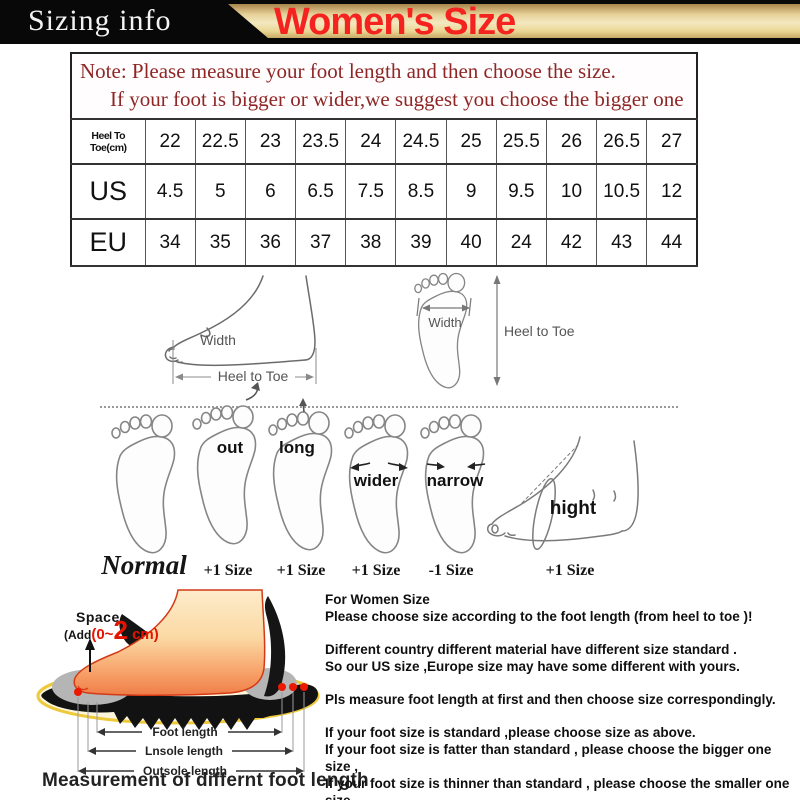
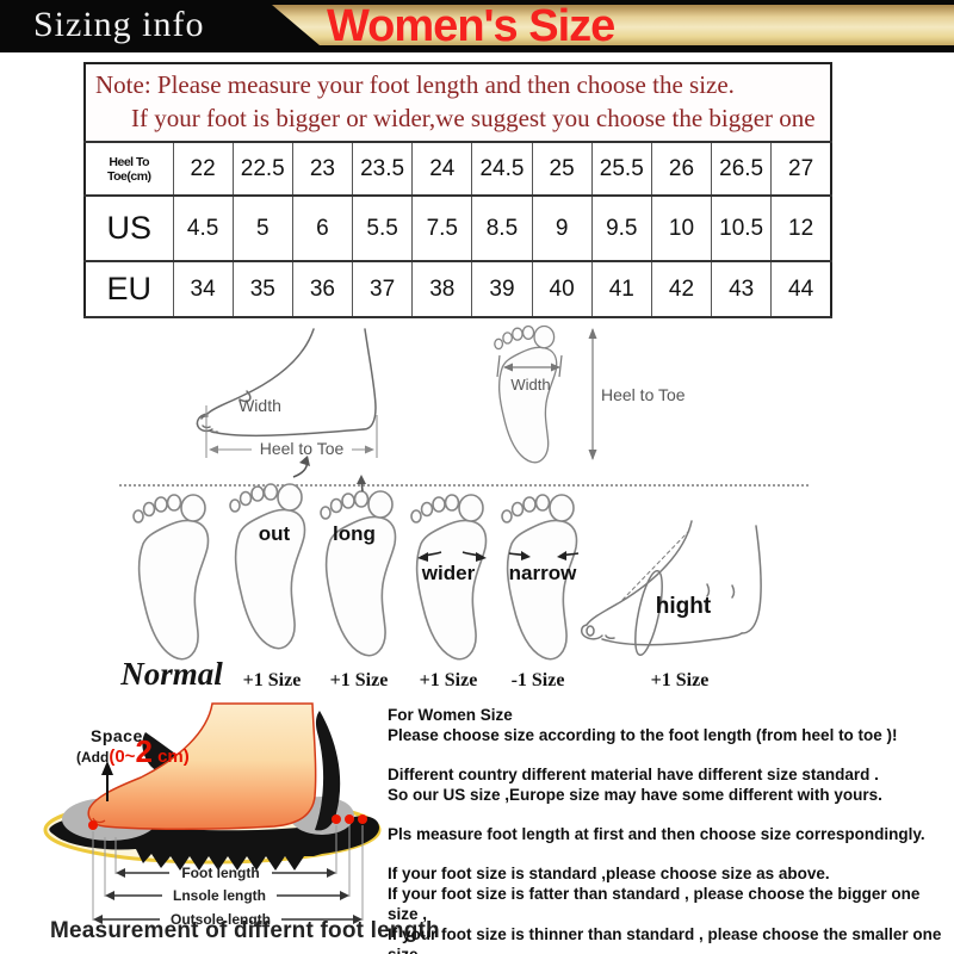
  Sizing info
  Women's Size
  Note: Please measure your foot length and then choose the size.
  If your foot is bigger or wider,we suggest you choose the bigger one
  Heel To Toe(cm)	22	22.5	23	23.5	24	24.5	25	25.5	26	26.5	27
- US	4.5	5	6	6.5	7.5	8.5	9	9.5	10	10.5	12
+ US	4.5	5	6	5.5	7.5	8.5	9	9.5	10	10.5	12
- EU	34	35	36	37	38	39	40	24	42	43	44
+ EU	34	35	36	37	38	39	40	41	42	43	44
  Width
  Heel to Toe
  Width
  Heel to Toe
  out
  long
  wider
  narrow
  hight
  Normal
  +1 Size
  +1 Size
  +1 Size
  -1 Size
  +1 Size
  Foot length
  Lnsole length
  Outsole length
  Space
  (Add(0~2 cm)
  Measurement of differnt foot length
  For Women Size
  Please choose size according to the foot length (from heel to toe )!
  Different country different material have different size standard .
  So our US size ,Europe size may have some different with yours.
  Pls measure foot length at first and then choose size correspondingly.
  If your foot size is standard ,please choose size as above.
  If your foot size is fatter than standard , please choose the bigger one size ,
  If your foot size is thinner than standard , please choose the smaller one
